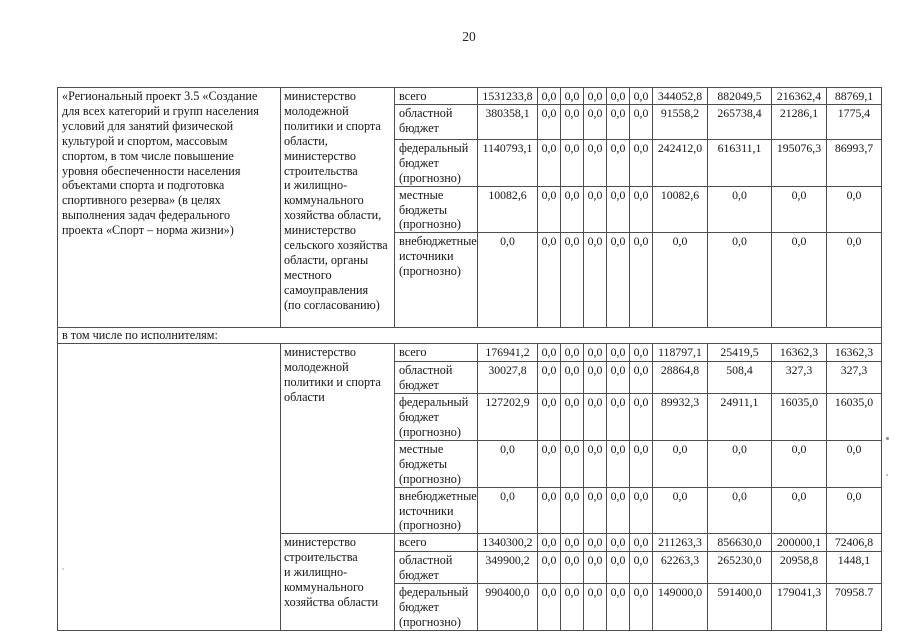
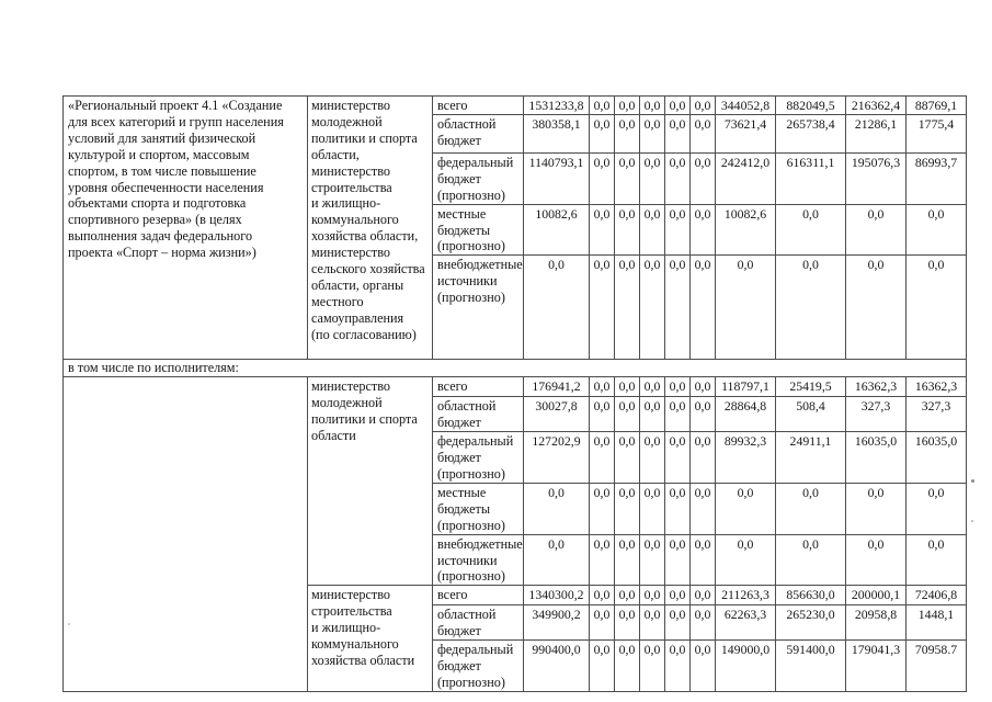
- 20
- «Региональный проект 3.5 «Создание для всех категорий и групп населения условий для занятий физической культурой и спортом, массовым спортом, в том числе повышение уровня обеспеченности населения объектами спорта и подготовка спортивного резерва» (в целях выполнения задач федерального проекта «Спорт – норма жизни»)	министерство молодежной политики и спорта области, министерство строительства и жилищно- коммунального хозяйства области, министерство сельского хозяйства области, органы местного самоуправления (по согласованию)	всего	1531233,8	0,0	0,0	0,0	0,0	0,0	344052,8	882049,5	216362,4	88769,1
+ «Региональный проект 4.1 «Создание для всех категорий и групп населения условий для занятий физической культурой и спортом, массовым спортом, в том числе повышение уровня обеспеченности населения объектами спорта и подготовка спортивного резерва» (в целях выполнения задач федерального проекта «Спорт – норма жизни»)	министерство молодежной политики и спорта области, министерство строительства и жилищно- коммунального хозяйства области, министерство сельского хозяйства области, органы местного самоуправления (по согласованию)	всего	1531233,8	0,0	0,0	0,0	0,0	0,0	344052,8	882049,5	216362,4	88769,1
- областной бюджет	380358,1	0,0	0,0	0,0	0,0	0,0	91558,2	265738,4	21286,1	1775,4
+ областной бюджет	380358,1	0,0	0,0	0,0	0,0	0,0	73621,4	265738,4	21286,1	1775,4
  федеральный бюджет (прогнозно)	1140793,1	0,0	0,0	0,0	0,0	0,0	242412,0	616311,1	195076,3	86993,7
  местные бюджеты (прогнозно)	10082,6	0,0	0,0	0,0	0,0	0,0	10082,6	0,0	0,0	0,0
  внебюджетные источники (прогнозно)	0,0	0,0	0,0	0,0	0,0	0,0	0,0	0,0	0,0	0,0
  в том числе по исполнителям:
  	министерство молодежной политики и спорта области	всего	176941,2	0,0	0,0	0,0	0,0	0,0	118797,1	25419,5	16362,3	16362,3
  областной бюджет	30027,8	0,0	0,0	0,0	0,0	0,0	28864,8	508,4	327,3	327,3
  федеральный бюджет (прогнозно)	127202,9	0,0	0,0	0,0	0,0	0,0	89932,3	24911,1	16035,0	16035,0
  местные бюджеты (прогнозно)	0,0	0,0	0,0	0,0	0,0	0,0	0,0	0,0	0,0	0,0
  внебюджетные источники (прогнозно)	0,0	0,0	0,0	0,0	0,0	0,0	0,0	0,0	0,0	0,0
  министерство строительства и жилищно- коммунального хозяйства области	всего	1340300,2	0,0	0,0	0,0	0,0	0,0	211263,3	856630,0	200000,1	72406,8
  областной бюджет	349900,2	0,0	0,0	0,0	0,0	0,0	62263,3	265230,0	20958,8	1448,1
  федеральный бюджет (прогнозно)	990400,0	0,0	0,0	0,0	0,0	0,0	149000,0	591400,0	179041,3	70958.7
